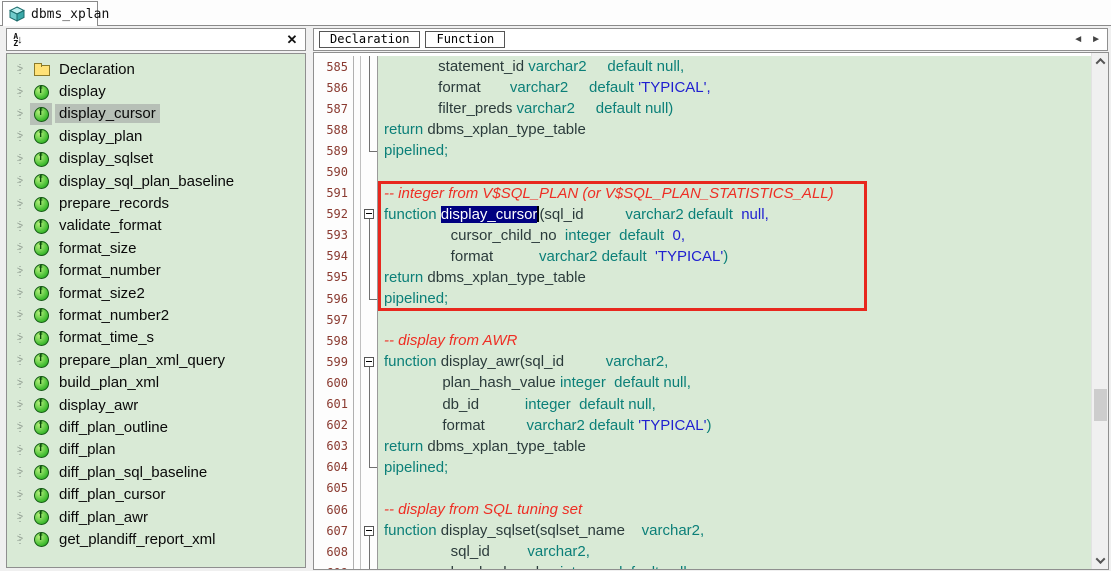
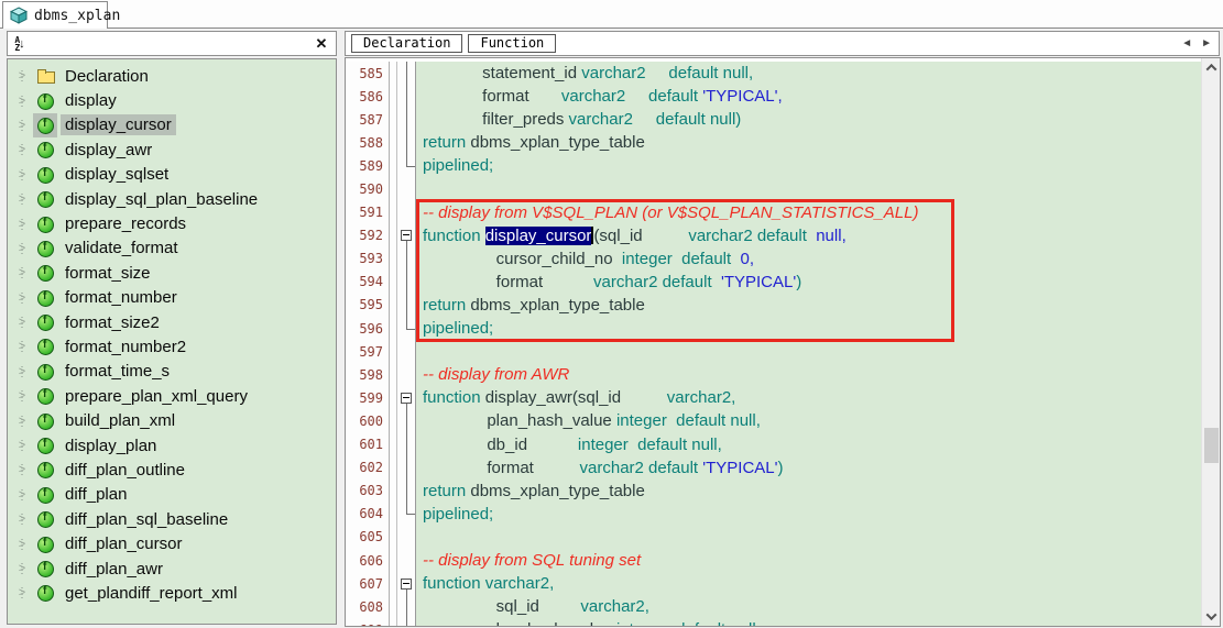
  dbms_xplan
  A
  Z
  ↓
  ✕
  >
  Declaration
  >
  display
  >
  display_cursor
  >
- display_plan
+ display_awr
  >
  display_sqlset
  >
  display_sql_plan_baseline
  >
  prepare_records
  >
  validate_format
  >
  format_size
  >
  format_number
  >
  format_size2
  >
  format_number2
  >
  format_time_s
  >
  prepare_plan_xml_query
  >
  build_plan_xml
  >
- display_awr
+ display_plan
  >
  diff_plan_outline
  >
  diff_plan
  >
  diff_plan_sql_baseline
  >
  diff_plan_cursor
  >
  diff_plan_awr
  >
  get_plandiff_report_xml
  Declaration
  Function
  ◄
  ►
  585
  statement_id
  varchar2 default null,
  586
  format
  varchar2 default
  'TYPICAL',
  587
  filter_preds
  varchar2 default null)
  588
  return
  dbms_xplan_type_table
  589
  pipelined;
  590
  591
- -- integer from V$SQL_PLAN (or V$SQL_PLAN_STATISTICS_ALL)
+ -- display from V$SQL_PLAN (or V$SQL_PLAN_STATISTICS_ALL)
  592
  function
  display_cursor
  (sql_id
  varchar2 default
  null,
  593
  cursor_child_no
  integer default
  0,
  594
  format
  varchar2 default
  'TYPICAL'
  )
  595
  return
  dbms_xplan_type_table
  596
  pipelined;
  597
  598
  -- display from AWR
  599
  function
  display_awr(sql_id
  varchar2,
  600
  plan_hash_value
  integer default null,
  601
  db_id
  integer default null,
  602
  format
  varchar2 default
  'TYPICAL'
  )
  603
  return
  dbms_xplan_type_table
  604
  pipelined;
  605
  606
  -- display from SQL tuning set
  607
  function
- display_sqlset(sqlset_name
  varchar2,
  608
  sql_id
  varchar2,
